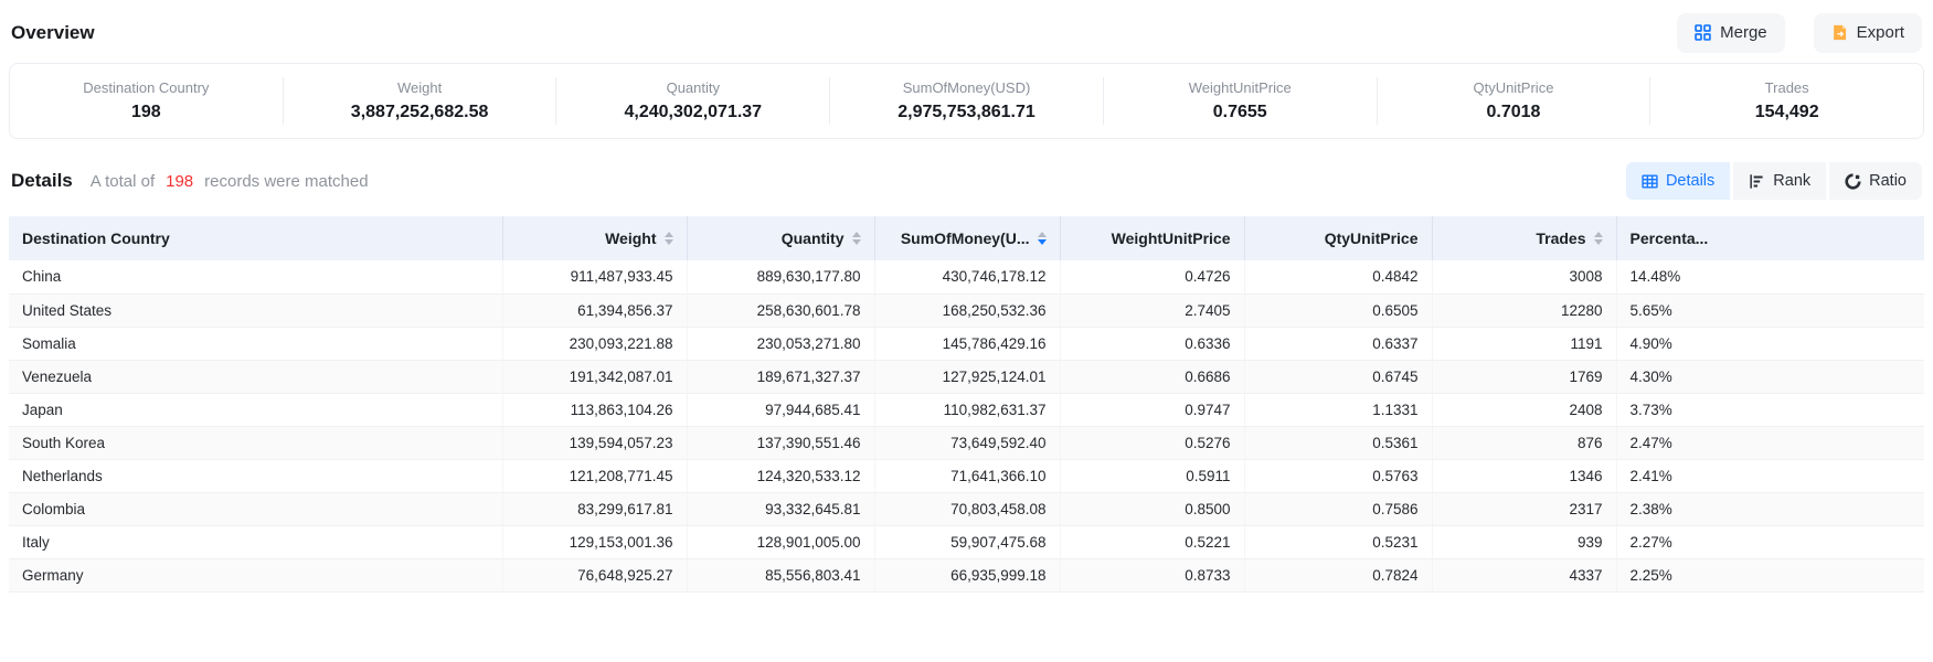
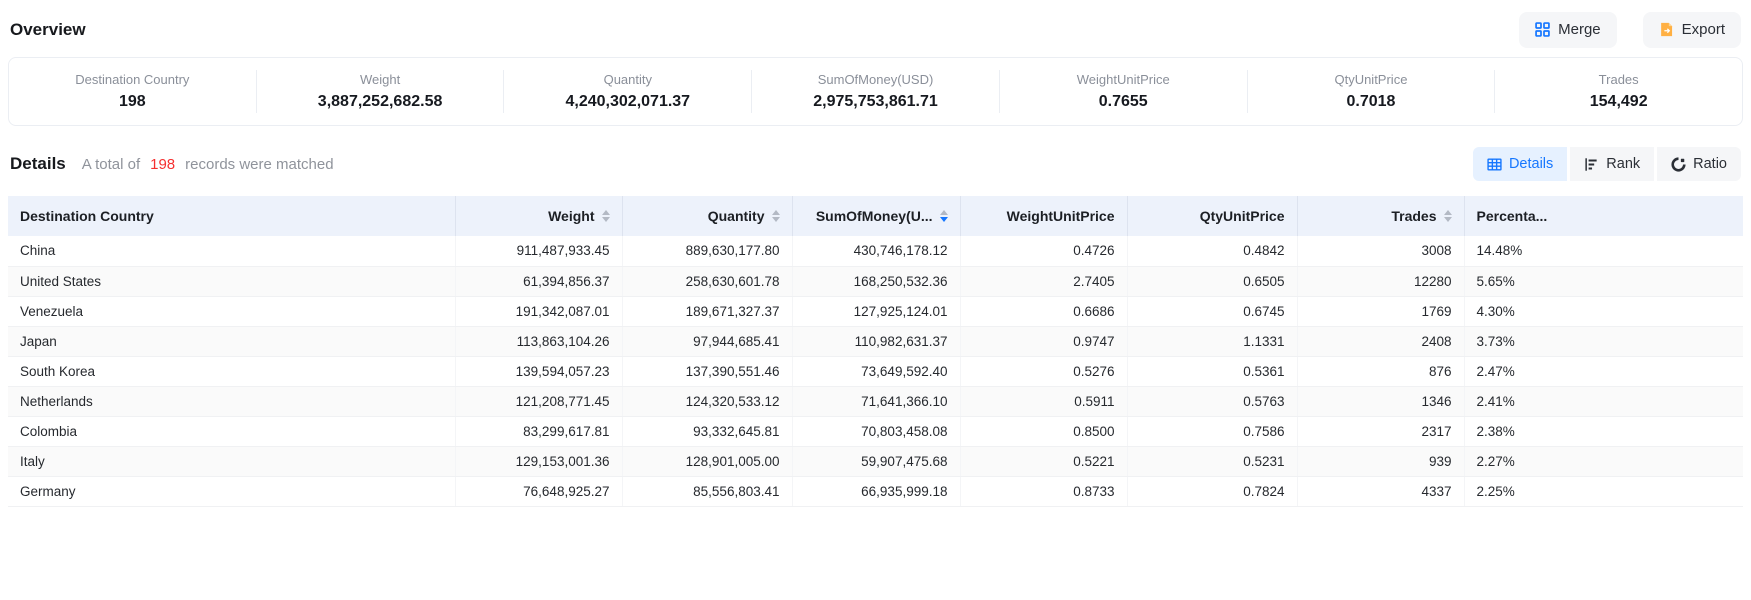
  Overview
  Merge
  Export
  Destination Country
  198
  Weight
  3,887,252,682.58
  Quantity
  4,240,302,071.37
  SumOfMoney(USD)
  2,975,753,861.71
  WeightUnitPrice
  0.7655
  QtyUnitPrice
  0.7018
  Trades
  154,492
  Details
  A total of
  198
  records were matched
  Details
  Rank
  Ratio
  Destination Country	Weight	Quantity	SumOfMoney(U...	WeightUnitPrice	QtyUnitPrice	Trades	Percenta...
  China	911,487,933.45	889,630,177.80	430,746,178.12	0.4726	0.4842	3008	14.48%
  United States	61,394,856.37	258,630,601.78	168,250,532.36	2.7405	0.6505	12280	5.65%
- Somalia	230,093,221.88	230,053,271.80	145,786,429.16	0.6336	0.6337	1191	4.90%
  Venezuela	191,342,087.01	189,671,327.37	127,925,124.01	0.6686	0.6745	1769	4.30%
  Japan	113,863,104.26	97,944,685.41	110,982,631.37	0.9747	1.1331	2408	3.73%
  South Korea	139,594,057.23	137,390,551.46	73,649,592.40	0.5276	0.5361	876	2.47%
  Netherlands	121,208,771.45	124,320,533.12	71,641,366.10	0.5911	0.5763	1346	2.41%
  Colombia	83,299,617.81	93,332,645.81	70,803,458.08	0.8500	0.7586	2317	2.38%
  Italy	129,153,001.36	128,901,005.00	59,907,475.68	0.5221	0.5231	939	2.27%
  Germany	76,648,925.27	85,556,803.41	66,935,999.18	0.8733	0.7824	4337	2.25%
